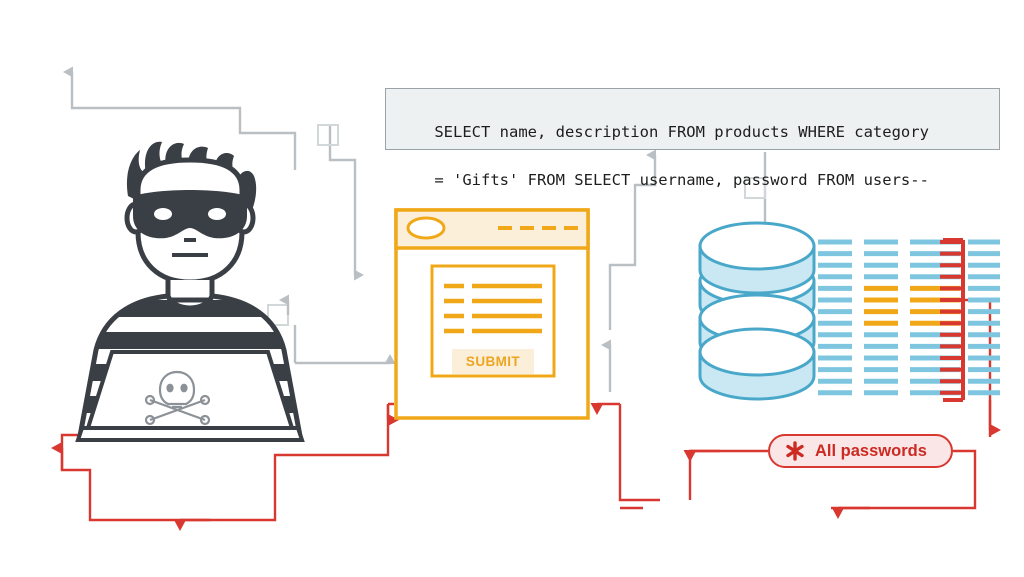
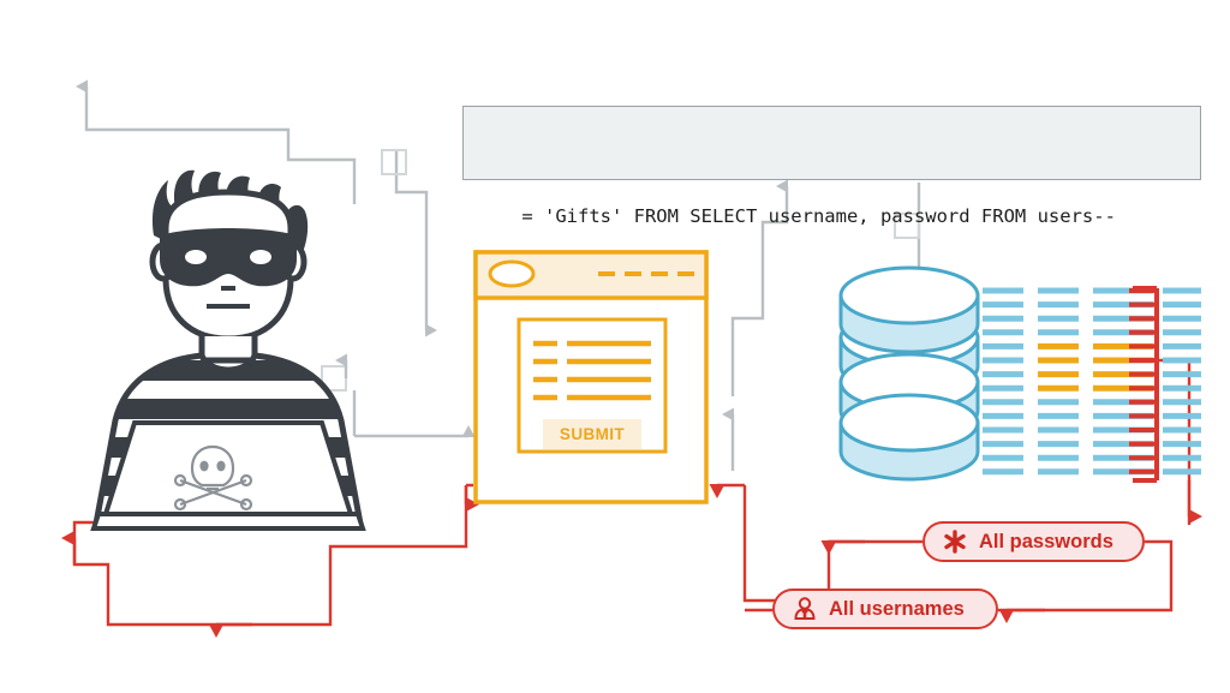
- SELECT name, description FROM products WHERE category
  = 'Gifts' FROM SELECT username, password FROM users--
  SUBMIT
  All passwords
+ All usernames
